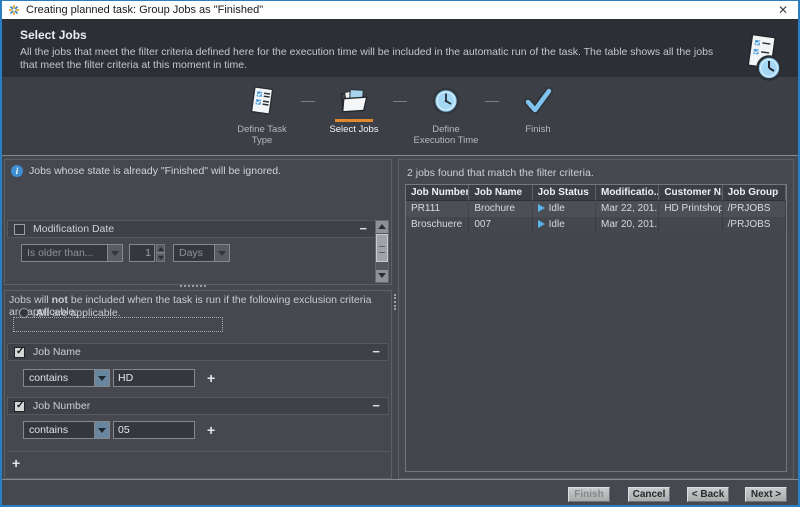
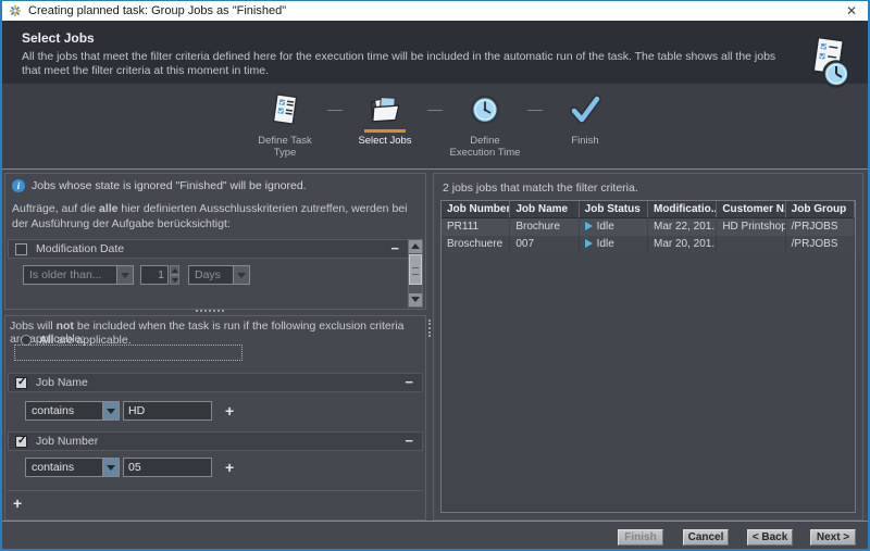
  Creating planned task: Group Jobs as "Finished"
  ✕
  Select Jobs
  All the jobs that meet the filter criteria defined here for the execution time will be included in the automatic run of the task. The table shows all the jobs that meet the filter criteria at this moment in time.
  Define Task
  Type
  Select Jobs
  Define
  Execution Time
  Finish
  i
- Jobs whose state is already "Finished" will be ignored.
+ Jobs whose state is ignored "Finished" will be ignored.
+ Aufträge, auf die alle hier definierten Ausschlusskriterien zutreffen, werden bei der Ausführung der Aufgabe berücksichtigt:
  Modification Date
  −
  Is older than...
  1
  Days
  Jobs will not be included when the task is run if the following exclusion criteria ar applicable:
  All are applicable.
  Job Name
  −
  contains
  HD
  +
  Job Number
  −
  contains
  05
  +
  +
- 2 jobs found that match the filter criteria.
+ 2 jobs jobs that match the filter criteria.
  Job Number
  Job Name
  Job Status
  Modificatio..
  Customer N
  Job Group
  PR111
  Brochure
  Idle
  Mar 22, 201.
  HD Printshop
  /PRJOBS
  Broschuere
  007
  Idle
  Mar 20, 201.
  /PRJOBS
  Finish
  Cancel
  < Back
  Next >
